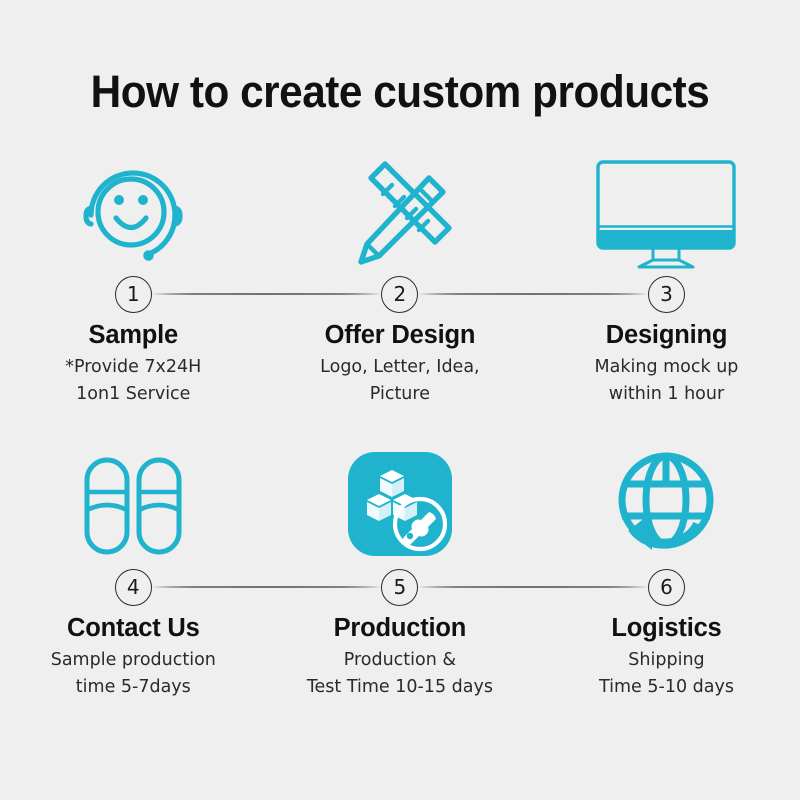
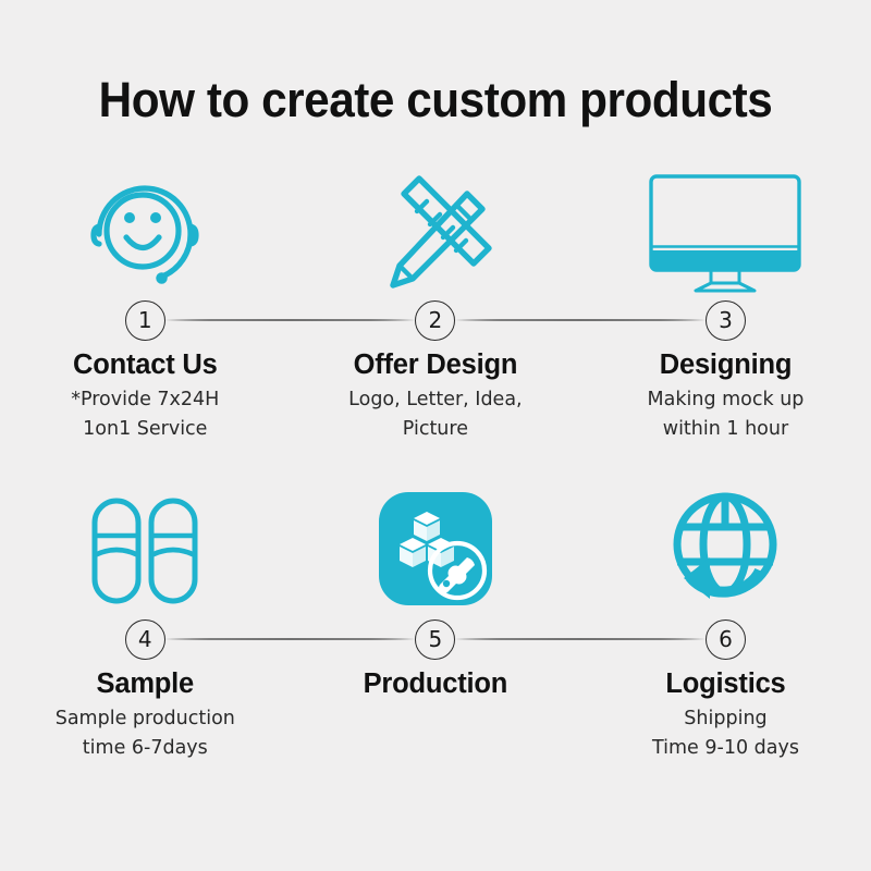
  How to create custom products
  1
- Sample
+ Contact Us
  *Provide 7x24H
  1on1 Service
  2
  Offer Design
  Logo, Letter, Idea,
  Picture
  3
  Designing
  Making mock up
  within 1 hour
  4
- Contact Us
+ Sample
  Sample production
- time 5-7days
+ time 6-7days
  5
  Production
- Production &
- Test Time 10-15 days
  6
  Logistics
  Shipping
- Time 5-10 days
+ Time 9-10 days
